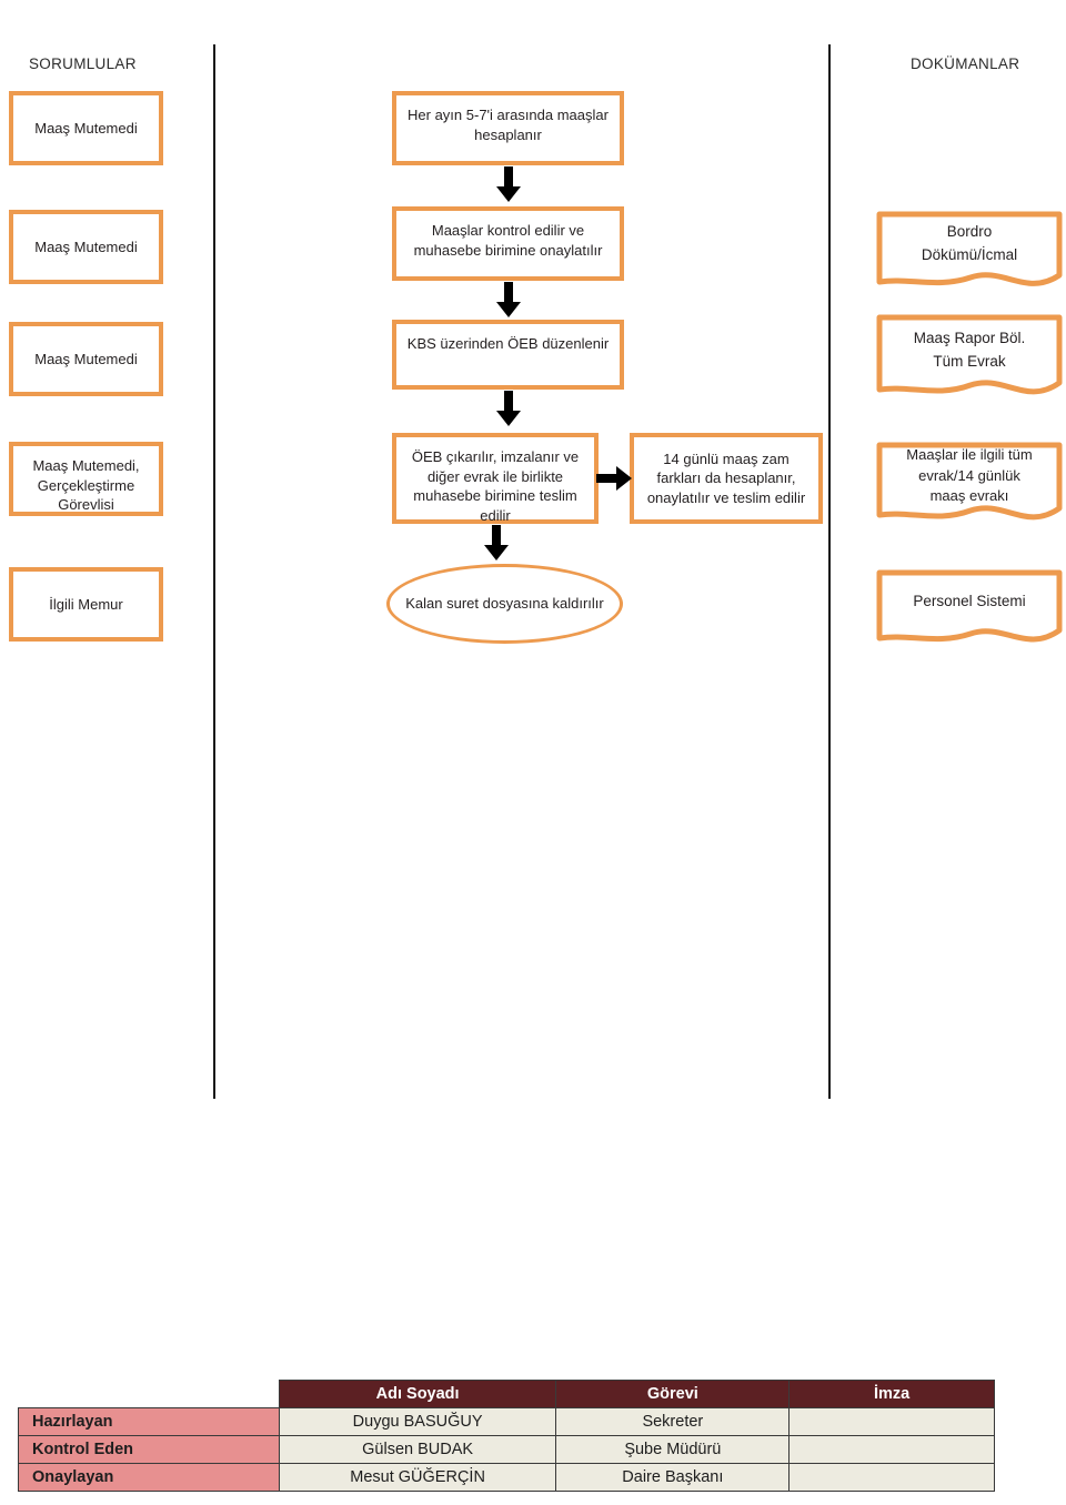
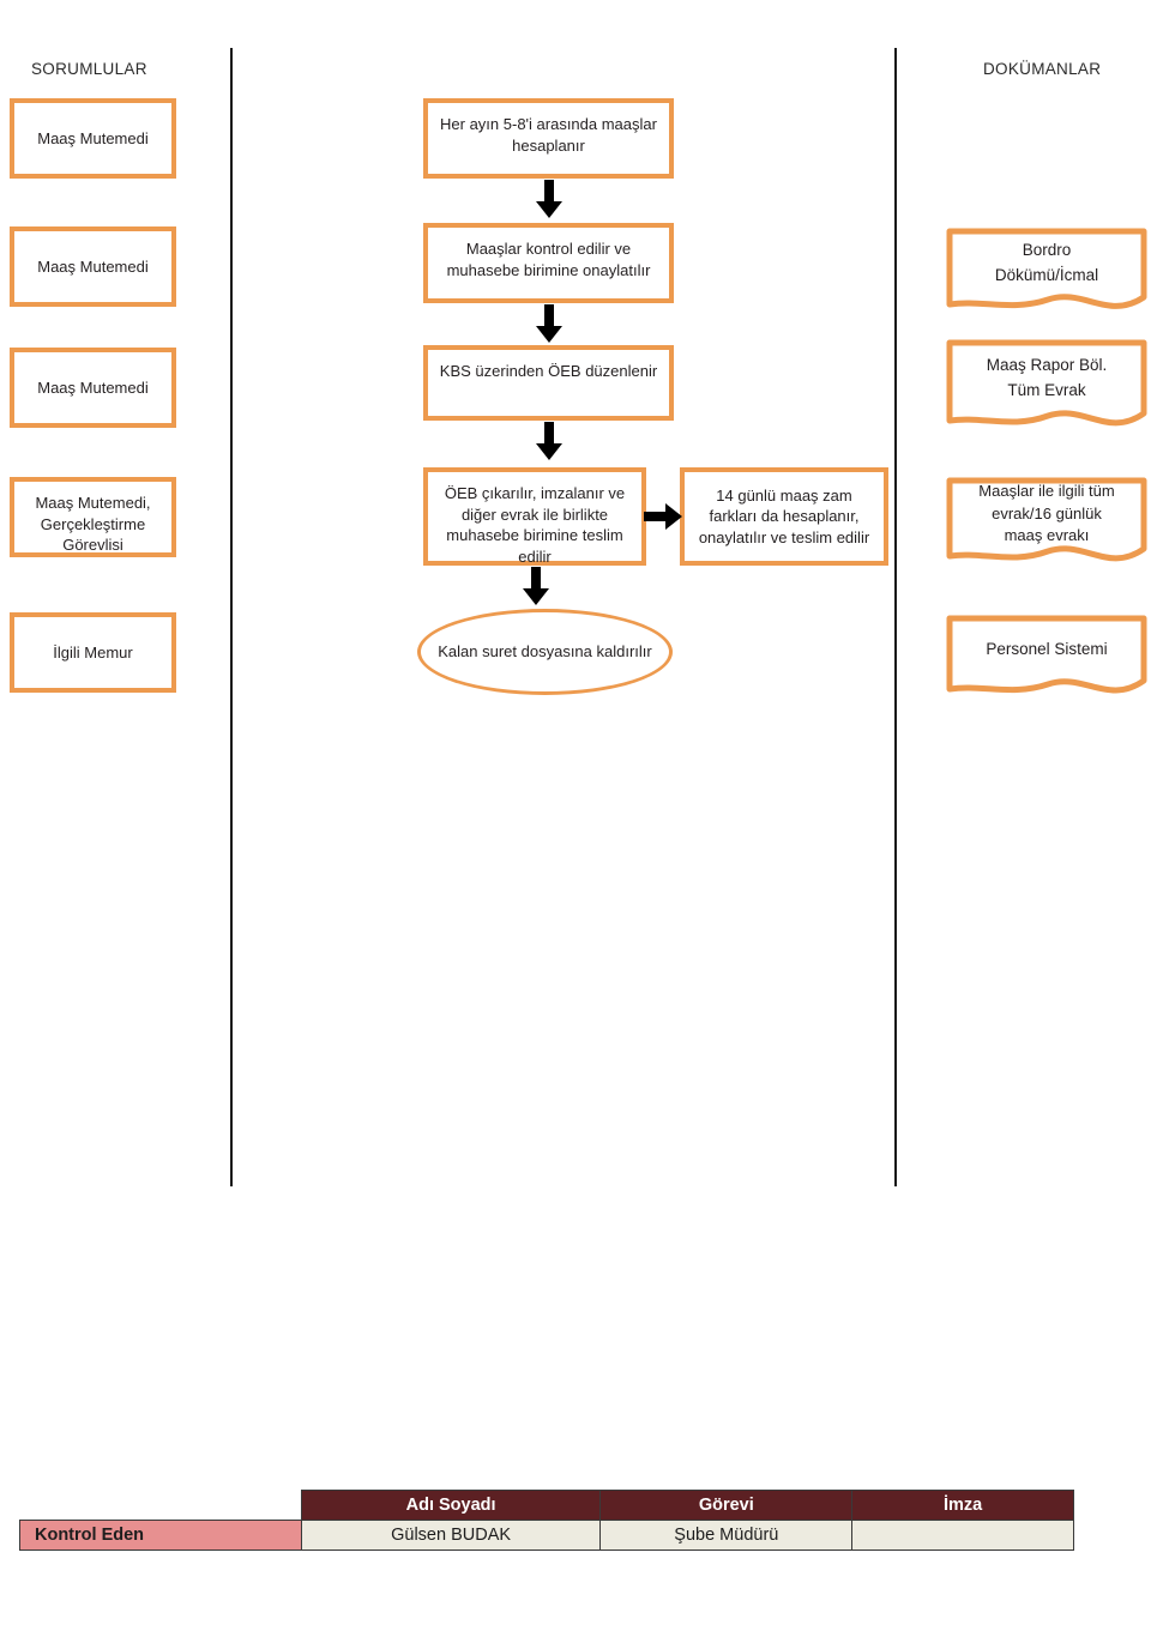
  SORUMLULAR
  DOKÜMANLAR
  Maaş Mutemedi
  Maaş Mutemedi
  Maaş Mutemedi
  Maaş Mutemedi,
  Gerçekleştirme
  Görevlisi
  İlgili Memur
- Her ayın 5-7'i arasında maaşlar hesaplanır
+ Her ayın 5-8'i arasında maaşlar hesaplanır
  Maaşlar kontrol edilir ve muhasebe birimine onaylatılır
  KBS üzerinden ÖEB düzenlenir
  ÖEB çıkarılır, imzalanır ve diğer evrak ile birlikte muhasebe birimine teslim edilir
  14 günlü maaş zam farkları da hesaplanır, onaylatılır ve teslim edilir
  Kalan suret dosyasına kaldırılır
  Bordro
  Dökümü/İcmal
  Maaş Rapor Böl.
  Tüm Evrak
  Maaşlar ile ilgili tüm
- evrak/14 günlük
+ evrak/16 günlük
  maaş evrakı
  Personel Sistemi
  	Adı Soyadı	Görevi	İmza
- Hazırlayan	Duygu BASUĞUY	Sekreter
  Kontrol Eden	Gülsen BUDAK	Şube Müdürü
- Onaylayan	Mesut GÜĞERÇİN	Daire Başkanı
